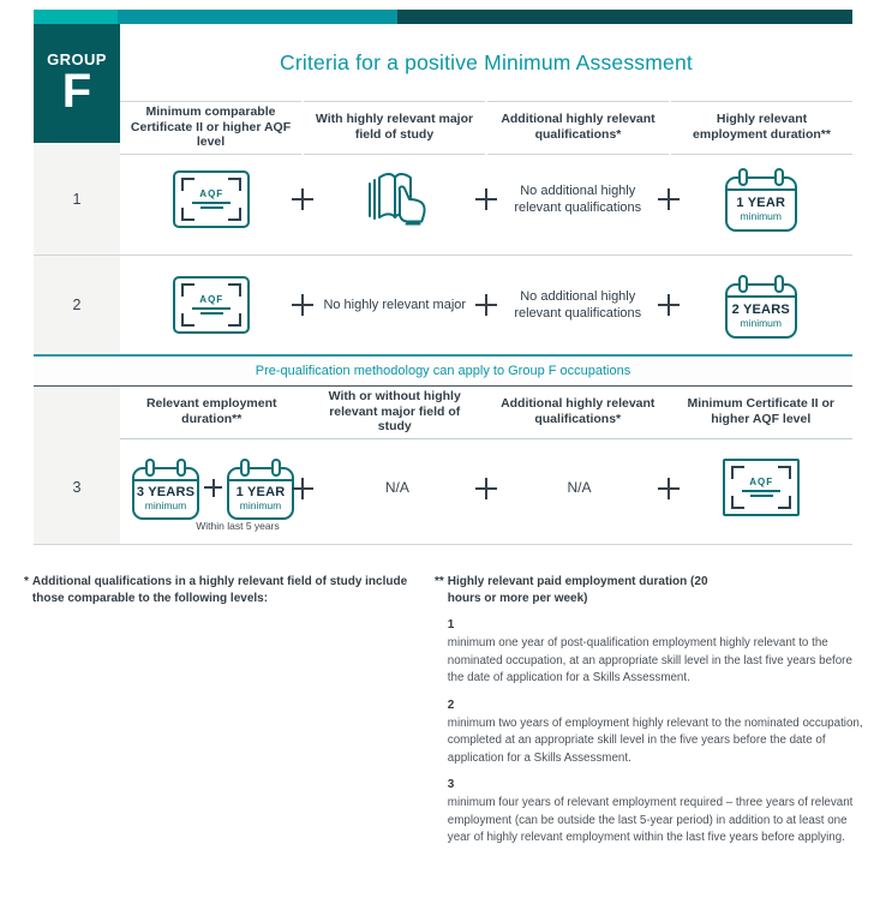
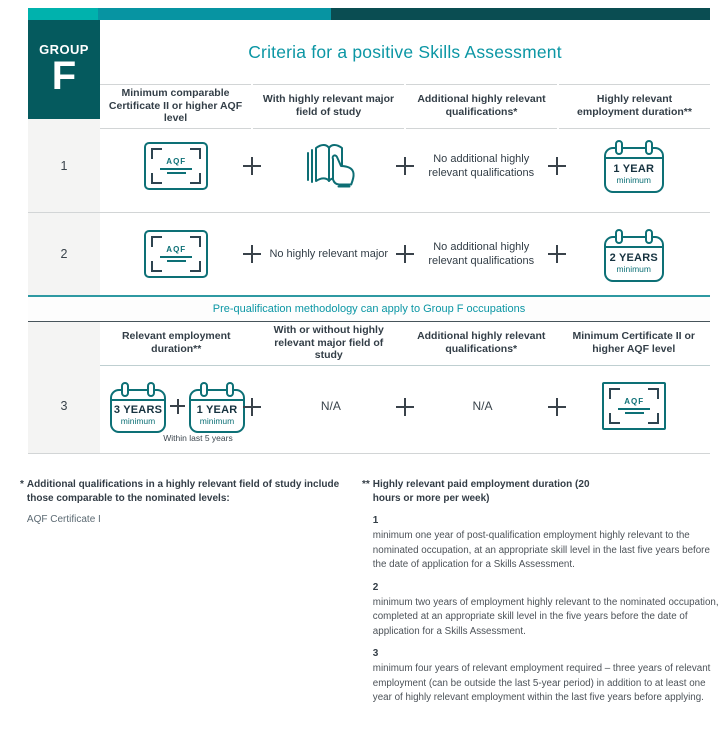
  GROUP
  F
- Criteria for a positive Minimum Assessment
+ Criteria for a positive Skills Assessment
  Minimum comparable Certificate II or higher AQF level
  With highly relevant major field of study
  Additional highly relevant qualifications*
  Highly relevant employment duration**
  1
  AQF
  No additional highly relevant qualifications
  1 YEAR
  minimum
  2
  AQF
  No highly relevant major
  No additional highly relevant qualifications
  2 YEARS
  minimum
  Pre-qualification methodology can apply to Group F occupations
  Relevant employment duration**
  With or without highly relevant major field of study
  Additional highly relevant qualifications*
  Minimum Certificate II or higher AQF level
  3
  3 YEARS
  minimum
  1 YEAR
  minimum
  Within last 5 years
  N/A
  N/A
  AQF
  *
- Additional qualifications in a highly relevant field of study include those comparable to the following levels:
+ Additional qualifications in a highly relevant field of study include those comparable to the nominated levels:
+ AQF Certificate I
  **
  Highly relevant paid employment duration (20 hours or more per week)
  1
  minimum one year of post-qualification employment highly relevant to the nominated occupation, at an appropriate skill level in the last five years before the date of application for a Skills Assessment.
  2
  minimum two years of employment highly relevant to the nominated occupation, completed at an appropriate skill level in the five years before the date of application for a Skills Assessment.
  3
  minimum four years of relevant employment required – three years of relevant employment (can be outside the last 5-year period) in addition to at least one year of highly relevant employment within the last five years before applying.
